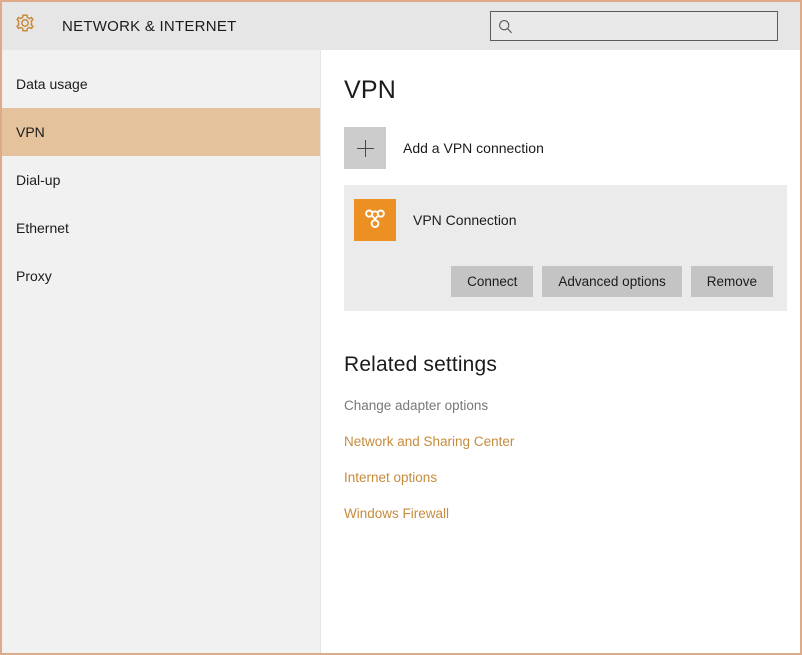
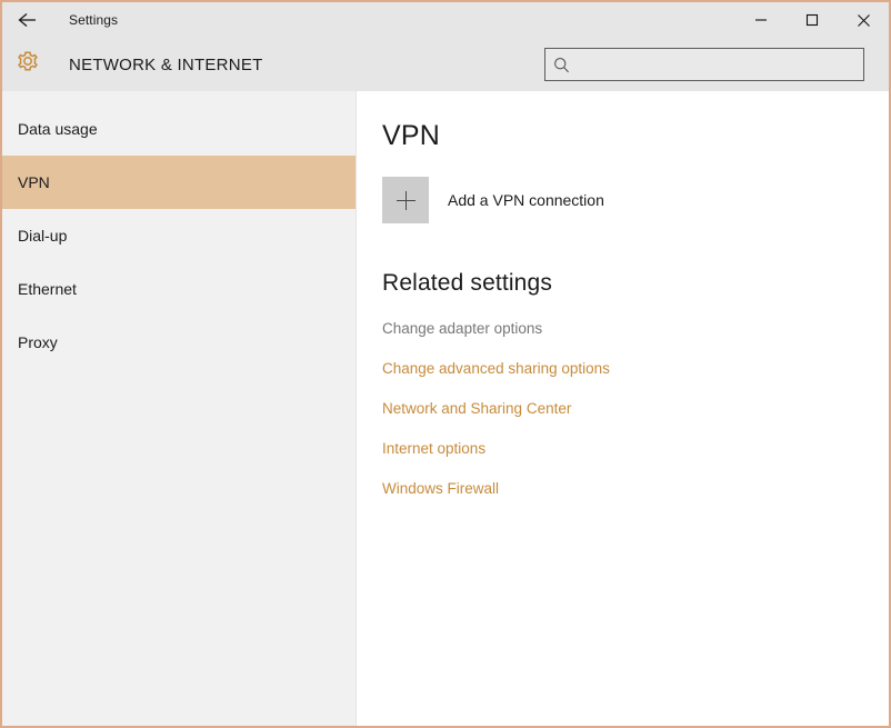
+ Settings
  NETWORK & INTERNET
  Data usage
  VPN
  Dial-up
  Ethernet
  Proxy
  VPN
  Add a VPN connection
- VPN Connection
- Connect
- Advanced options
- Remove
  Related settings
  Change adapter options
+ Change advanced sharing options
  Network and Sharing Center
  Internet options
  Windows Firewall
